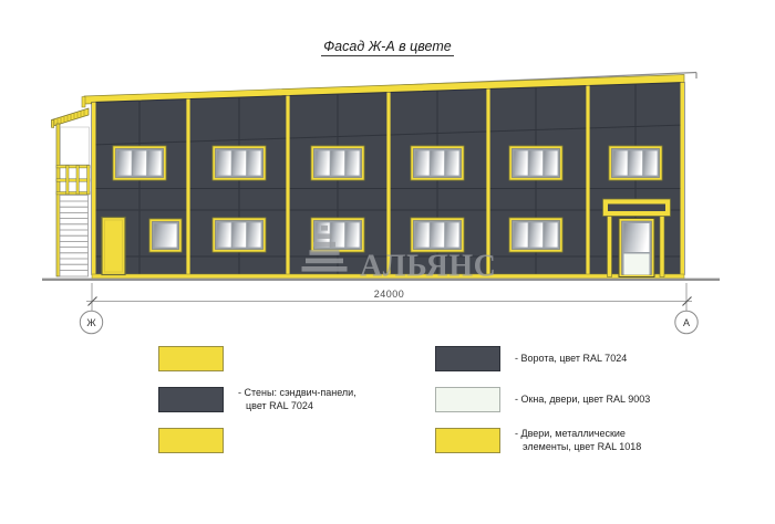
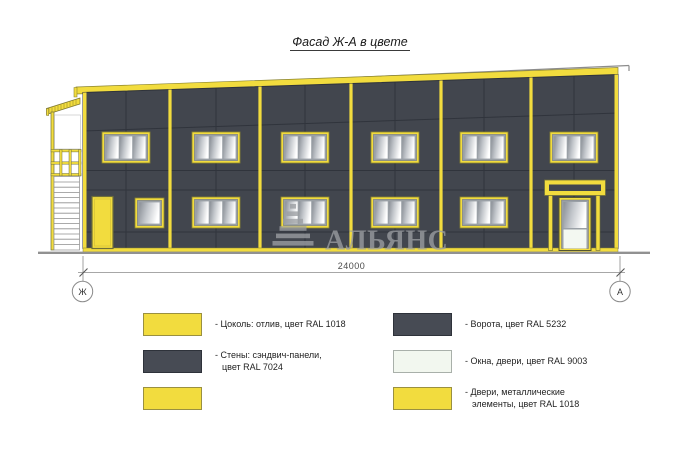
  Фасад Ж-А в цвете
  АЛЬЯНС
  24000
  Ж
  А
+ - Цоколь: отлив, цвет RAL 1018
  - Стены: сэндвич-панели,
  цвет RAL 7024
- - Ворота, цвет RAL 7024
+ - Ворота, цвет RAL 5232
  - Окна, двери, цвет RAL 9003
  - Двери, металлические
  элементы, цвет RAL 1018
